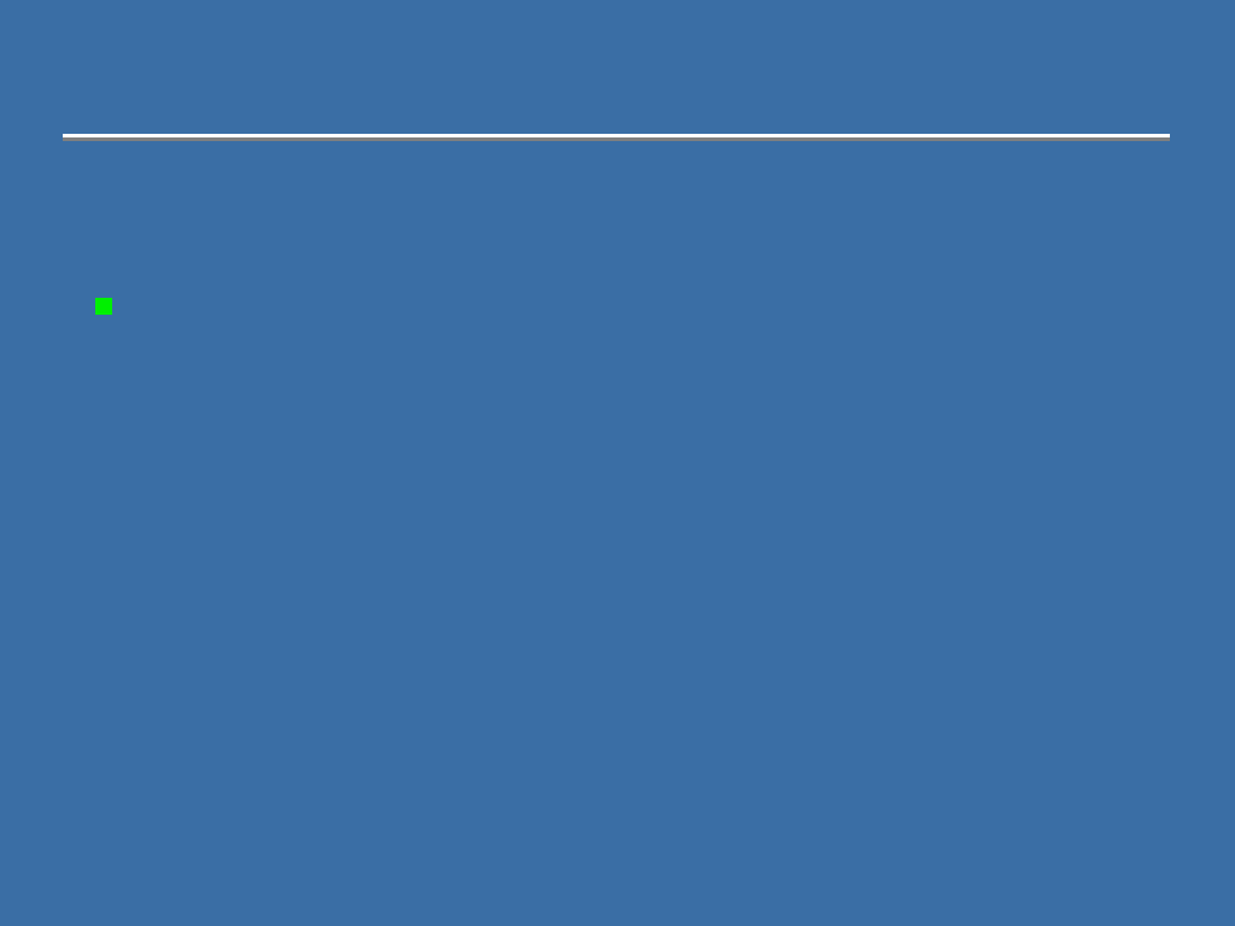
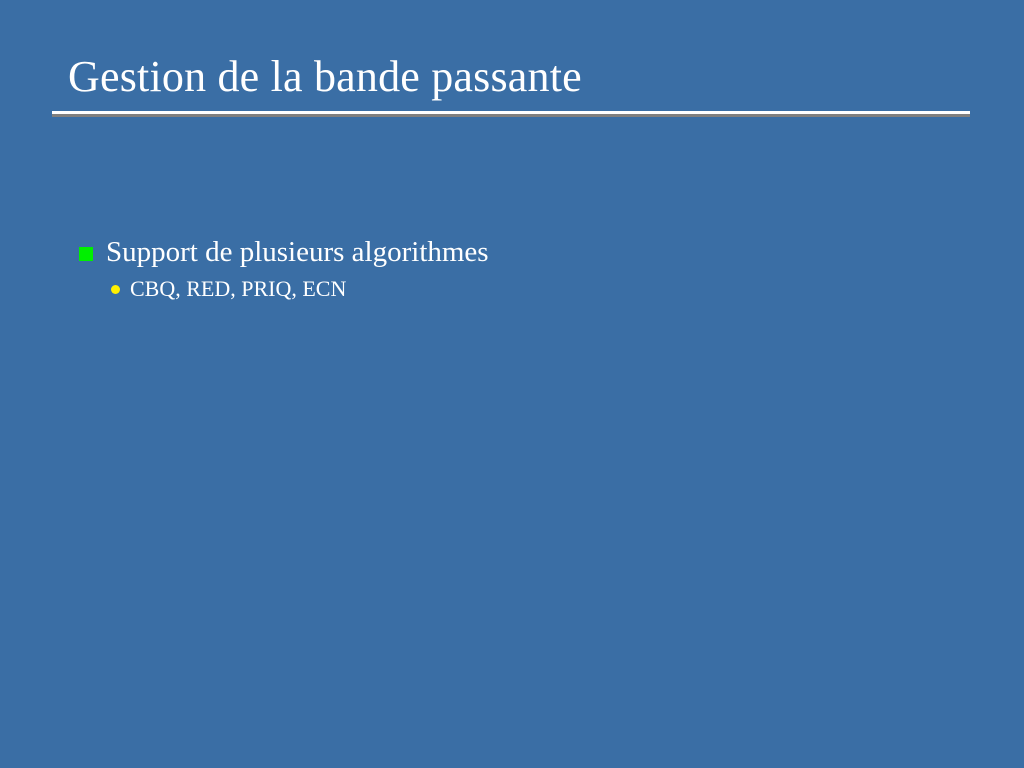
+ Gestion de la bande passante
+ Support de plusieurs algorithmes
+ CBQ, RED, PRIQ, ECN
